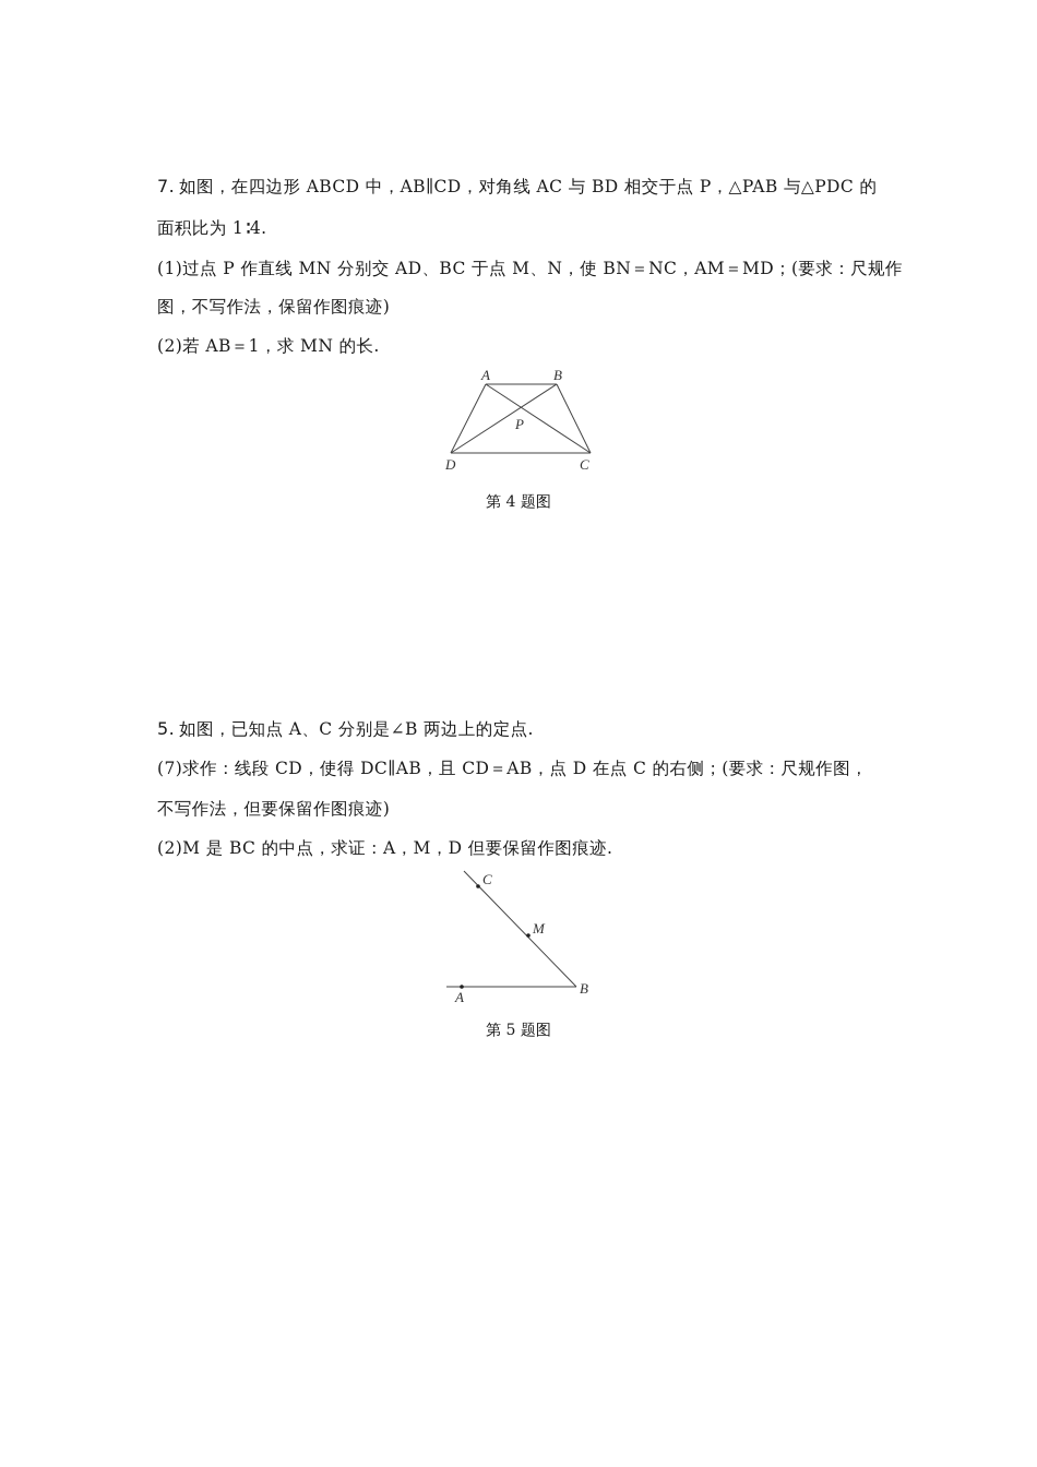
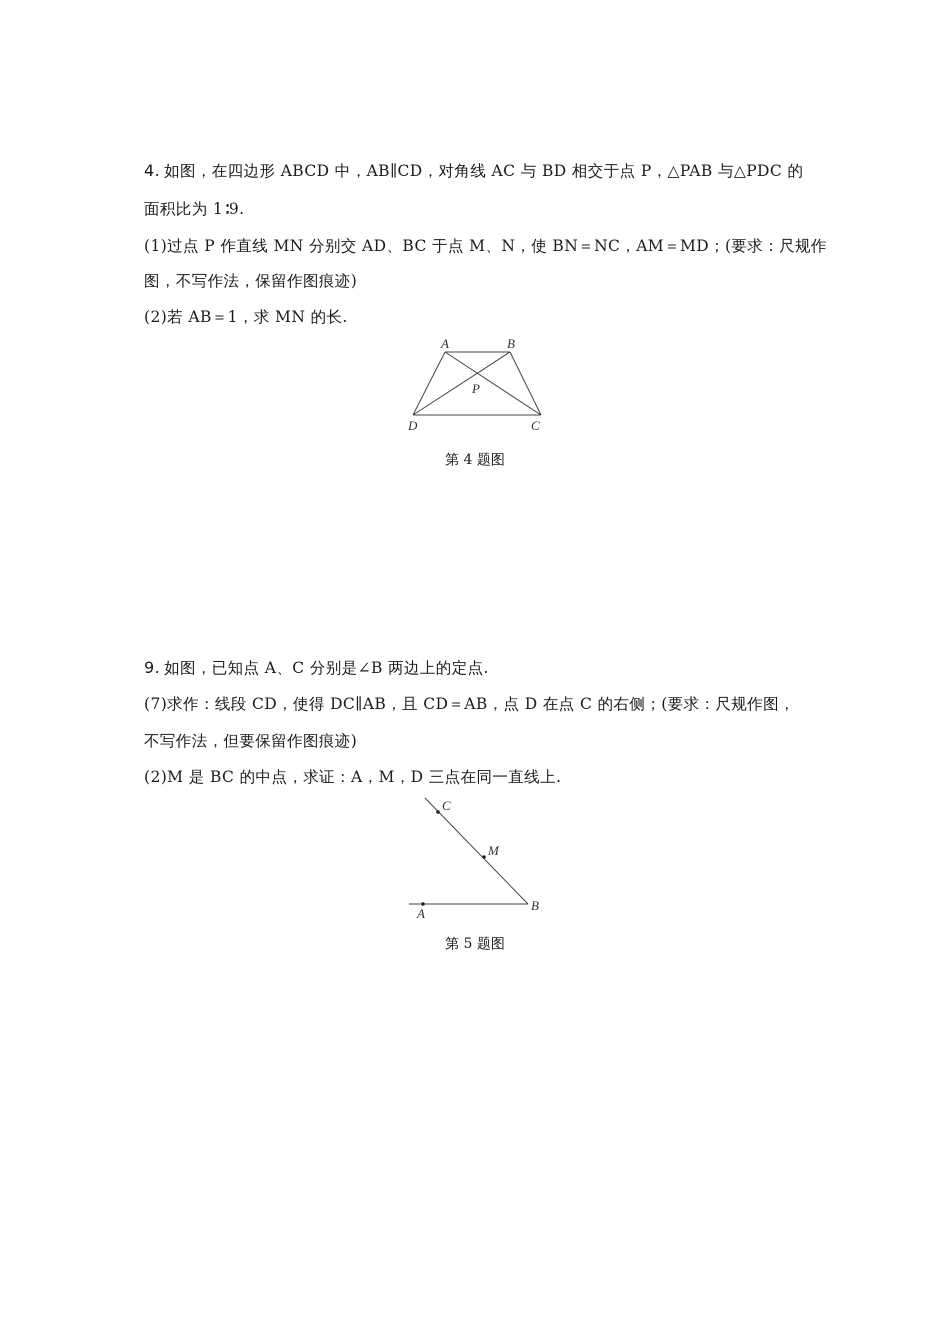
- 7. 如图，在四边形 ABCD 中，AB∥CD，对角线 AC 与 BD 相交于点 P，△PAB 与△PDC 的
+ 4. 如图，在四边形 ABCD 中，AB∥CD，对角线 AC 与 BD 相交于点 P，△PAB 与△PDC 的
- 面积比为 1∶4.
+ 面积比为 1∶9.
  (1)过点 P 作直线 MN 分别交 AD、BC 于点 M、N，使 BN＝NC，AM＝MD；(要求：尺规作
  图，不写作法，保留作图痕迹)
  (2)若 AB＝1，求 MN 的长.
  A
  B
  P
  D
  C
  C
  M
  B
  A
  第 4 题图
- 5. 如图，已知点 A、C 分别是∠B 两边上的定点.
+ 9. 如图，已知点 A、C 分别是∠B 两边上的定点.
  (7)求作：线段 CD，使得 DC∥AB，且 CD＝AB，点 D 在点 C 的右侧；(要求：尺规作图，
  不写作法，但要保留作图痕迹)
- (2)M 是 BC 的中点，求证：A，M，D 但要保留作图痕迹.
+ (2)M 是 BC 的中点，求证：A，M，D 三点在同一直线上.
  第 5 题图
